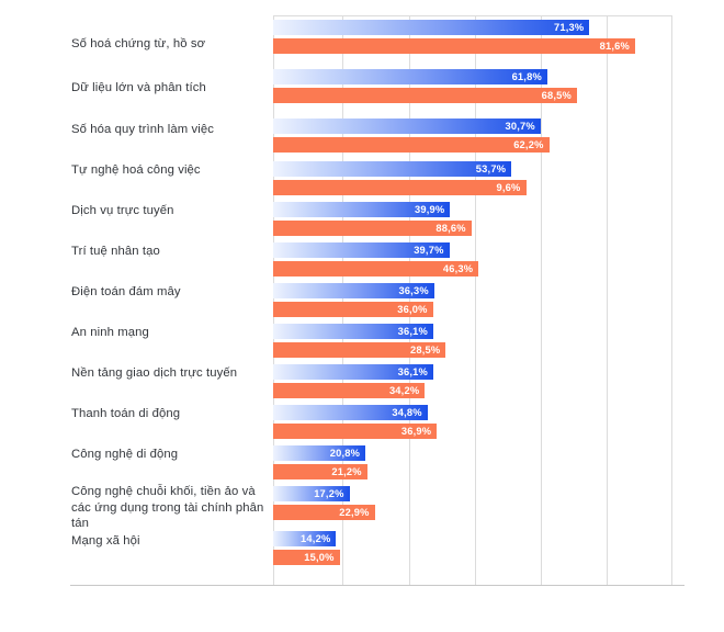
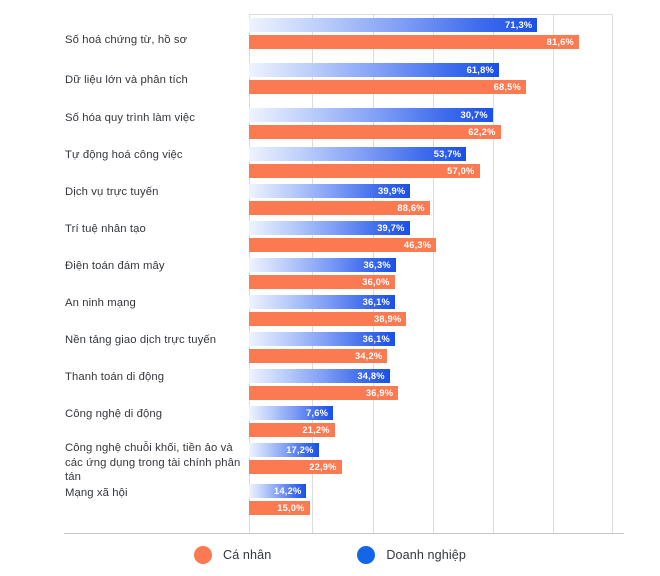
  Số hoá chứng từ, hồ sơ
  71,3%
  81,6%
  Dữ liệu lớn và phân tích
  61,8%
  68,5%
  Số hóa quy trình làm việc
  30,7%
  62,2%
- Tự nghệ hoá công việc
+ Tự động hoá công việc
  53,7%
- 9,6%
+ 57,0%
  Dịch vụ trực tuyến
  39,9%
  88,6%
  Trí tuệ nhân tạo
  39,7%
  46,3%
  Điện toán đám mây
  36,3%
  36,0%
  An ninh mạng
  36,1%
- 28,5%
+ 38,9%
  Nền tảng giao dịch trực tuyến
  36,1%
  34,2%
  Thanh toán di động
  34,8%
  36,9%
  Công nghệ di động
- 20,8%
+ 7,6%
  21,2%
  Công nghệ chuỗi khối, tiền ảo và các ứng dụng trong tài chính phân tán
  17,2%
  22,9%
  Mạng xã hội
  14,2%
  15,0%
+ Cá nhân
+ Doanh nghiệp
